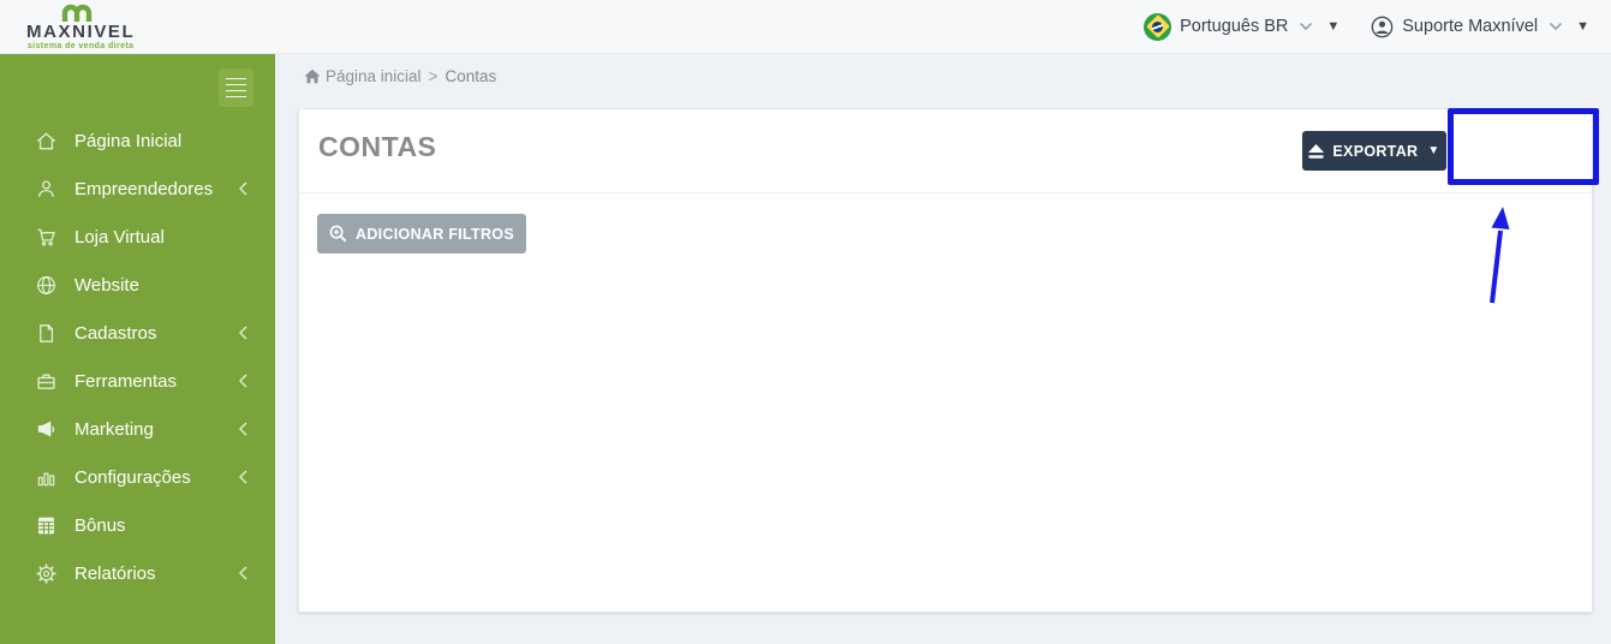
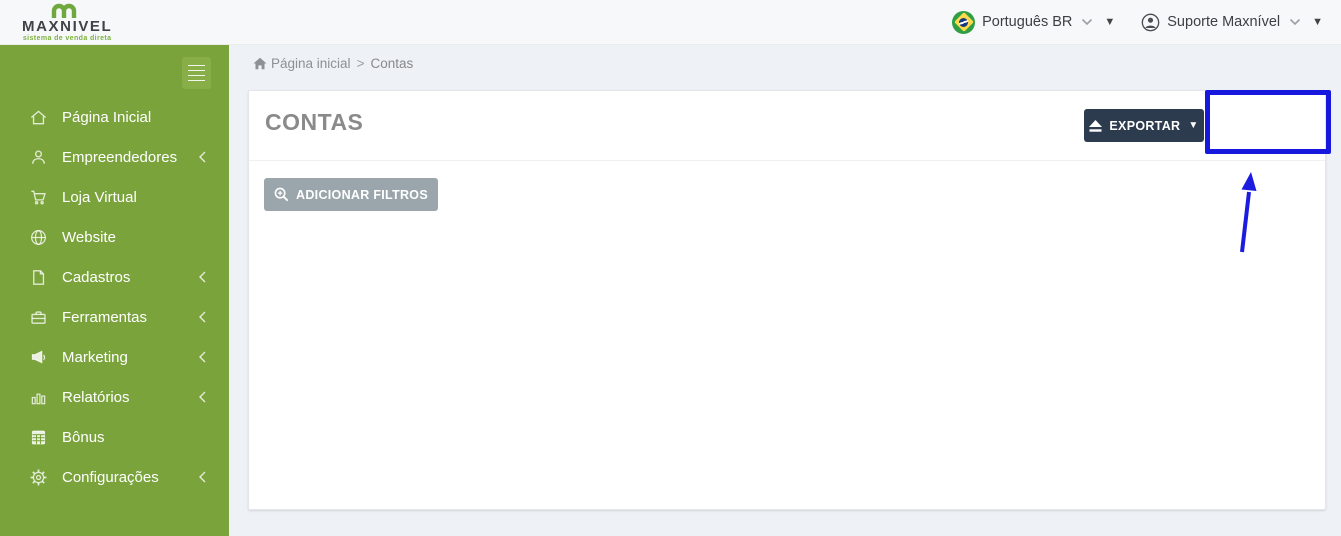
  MAXNIVEL
  Português BR
  ▼
  Suporte Maxnível
  ▼
  Página Inicial
  Empreendedores
  Loja Virtual
  Website
  Cadastros
  Ferramentas
  Marketing
- Configurações
+ Relatórios
  Bônus
- Relatórios
+ Configurações
  Página inicial
  >
  Contas
  CONTAS
  EXPORTAR
  ▼
  ADICIONAR FILTROS
